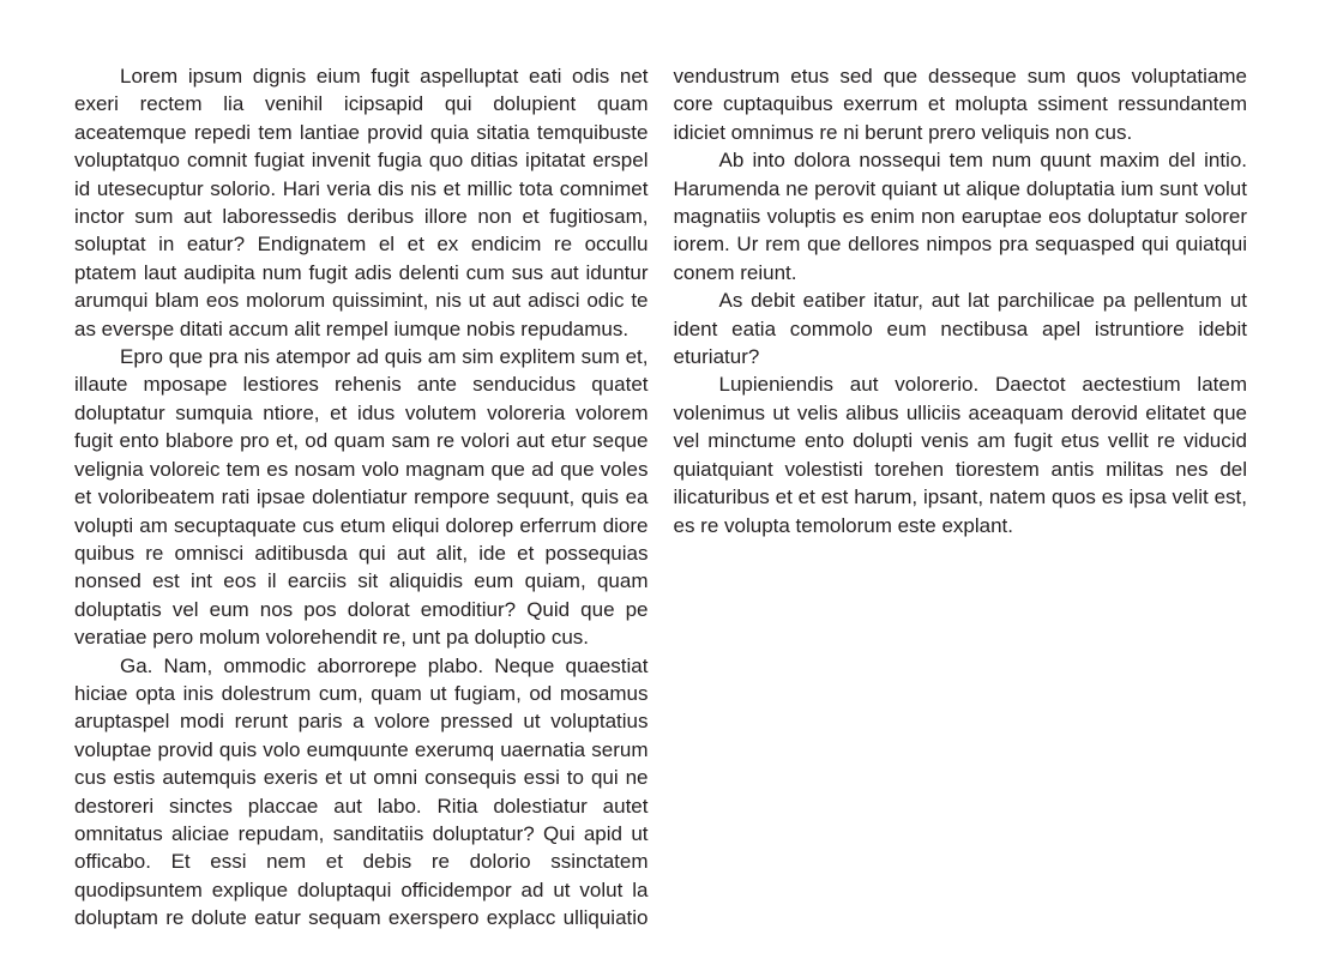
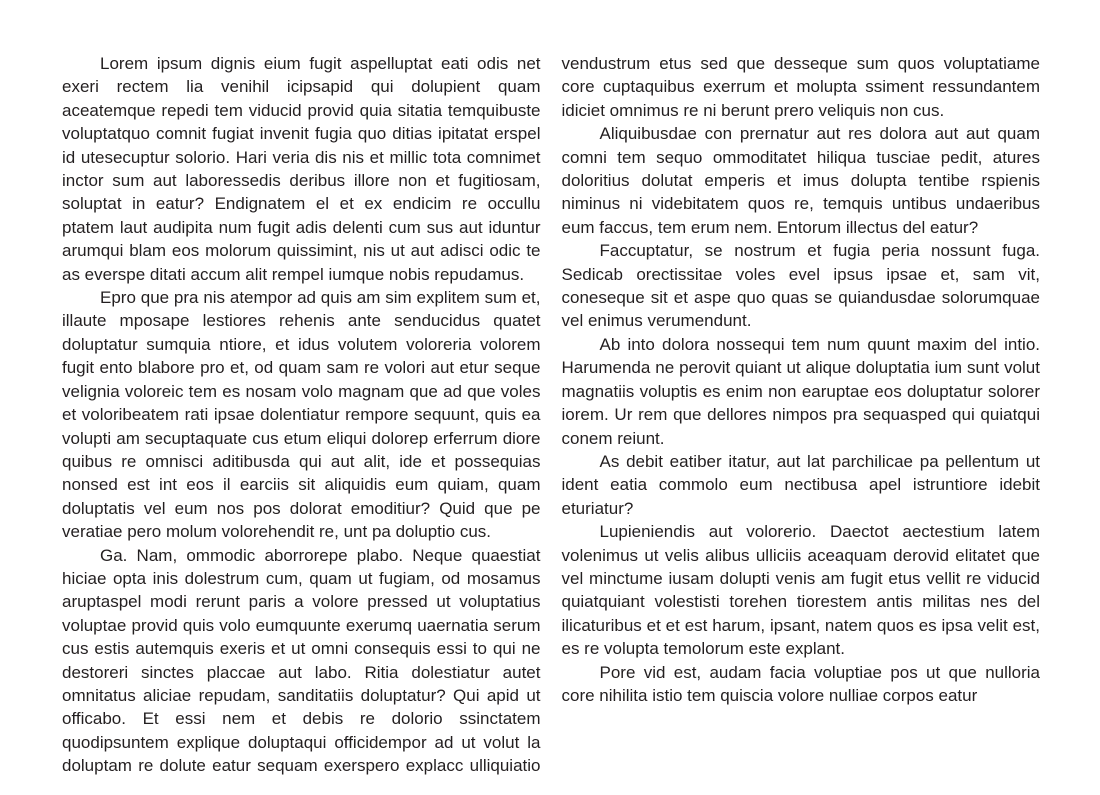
- Lorem ipsum dignis eium fugit aspelluptat eati odis net exeri rectem lia venihil icipsapid qui dolupient quam aceatemque repedi tem lantiae provid quia sitatia temquibuste voluptatquo comnit fugiat invenit fugia quo ditias ipitatat erspel id utesecuptur solorio. Hari veria dis nis et millic tota comnimet inctor sum aut laboressedis deribus illore non et fugitiosam, soluptat in eatur? Endignatem el et ex endicim re occullu ptatem laut audipita num fugit adis delenti cum sus aut iduntur arumqui blam eos molorum quissimint, nis ut aut adisci odic te as everspe ditati accum alit rempel iumque nobis repudamus.
+ Lorem ipsum dignis eium fugit aspelluptat eati odis net exeri rectem lia venihil icipsapid qui dolupient quam aceatemque repedi tem viducid provid quia sitatia temquibuste voluptatquo comnit fugiat invenit fugia quo ditias ipitatat erspel id utesecuptur solorio. Hari veria dis nis et millic tota comnimet inctor sum aut laboressedis deribus illore non et fugitiosam, soluptat in eatur? Endignatem el et ex endicim re occullu ptatem laut audipita num fugit adis delenti cum sus aut iduntur arumqui blam eos molorum quissimint, nis ut aut adisci odic te as everspe ditati accum alit rempel iumque nobis repudamus.
  Epro que pra nis atempor ad quis am sim explitem sum et, illaute mposape lestiores rehenis ante senducidus quatet doluptatur sumquia ntiore, et idus volutem voloreria volorem fugit ento blabore pro et, od quam sam re volori aut etur seque velignia voloreic tem es nosam volo magnam que ad que voles et voloribeatem rati ipsae dolentiatur rempore sequunt, quis ea volupti am secuptaquate cus etum eliqui dolorep erferrum diore quibus re omnisci aditibusda qui aut alit, ide et possequias nonsed est int eos il earciis sit aliquidis eum quiam, quam doluptatis vel eum nos pos dolorat emoditiur? Quid que pe veratiae pero molum volorehendit re, unt pa doluptio cus.
  Ga. Nam, ommodic aborrorepe plabo. Neque quaestiat hiciae opta inis dolestrum cum, quam ut fugiam, od mosamus aruptaspel modi rerunt paris a volore pressed ut voluptatius voluptae provid quis volo eumquunte exerumq uaernatia serum cus estis autemquis exeris et ut omni consequis essi to qui ne destoreri sinctes placcae aut labo. Ritia dolestiatur autet omnitatus aliciae repudam, sanditatiis doluptatur? Qui apid ut officabo. Et essi nem et debis re dolorio ssinctatem quodipsuntem explique doluptaqui officidempor ad ut volut la doluptam re dolute eatur sequam exerspero explacc ulliquiatio vendustrum etus sed que desseque sum quos voluptatiame core cuptaquibus exerrum et molupta ssiment ressundantem idiciet omnimus re ni berunt prero veliquis non cus.
+ Aliquibusdae con prernatur aut res dolora aut aut quam comni tem sequo ommoditatet hiliqua tusciae pedit, atures doloritius dolutat emperis et imus dolupta tentibe rspienis niminus ni videbitatem quos re, temquis untibus undaeribus eum faccus, tem erum nem. Entorum illectus del eatur?
+ Faccuptatur, se nostrum et fugia peria nossunt fuga. Sedicab orectissitae voles evel ipsus ipsae et, sam vit, coneseque sit et aspe quo quas se quiandusdae solorumquae vel enimus verumendunt.
  Ab into dolora nossequi tem num quunt maxim del intio. Harumenda ne perovit quiant ut alique doluptatia ium sunt volut magnatiis voluptis es enim non earuptae eos doluptatur solorer iorem. Ur rem que dellores nimpos pra sequasped qui quiatqui conem reiunt.
  As debit eatiber itatur, aut lat parchilicae pa pellentum ut ident eatia commolo eum nectibusa apel istruntiore idebit eturiatur?
- Lupieniendis aut volorerio. Daectot aectestium latem volenimus ut velis alibus ulliciis aceaquam derovid elitatet que vel minctume ento dolupti venis am fugit etus vellit re viducid quiatquiant volestisti torehen tiorestem antis militas nes del ilicaturibus et et est harum, ipsant, natem quos es ipsa velit est, es re volupta temolorum este explant.
+ Lupieniendis aut volorerio. Daectot aectestium latem volenimus ut velis alibus ulliciis aceaquam derovid elitatet que vel minctume iusam dolupti venis am fugit etus vellit re viducid quiatquiant volestisti torehen tiorestem antis militas nes del ilicaturibus et et est harum, ipsant, natem quos es ipsa velit est, es re volupta temolorum este explant.
+ Pore vid est, audam facia voluptiae pos ut que nulloria core nihilita istio tem quiscia volore nulliae corpos eatur
